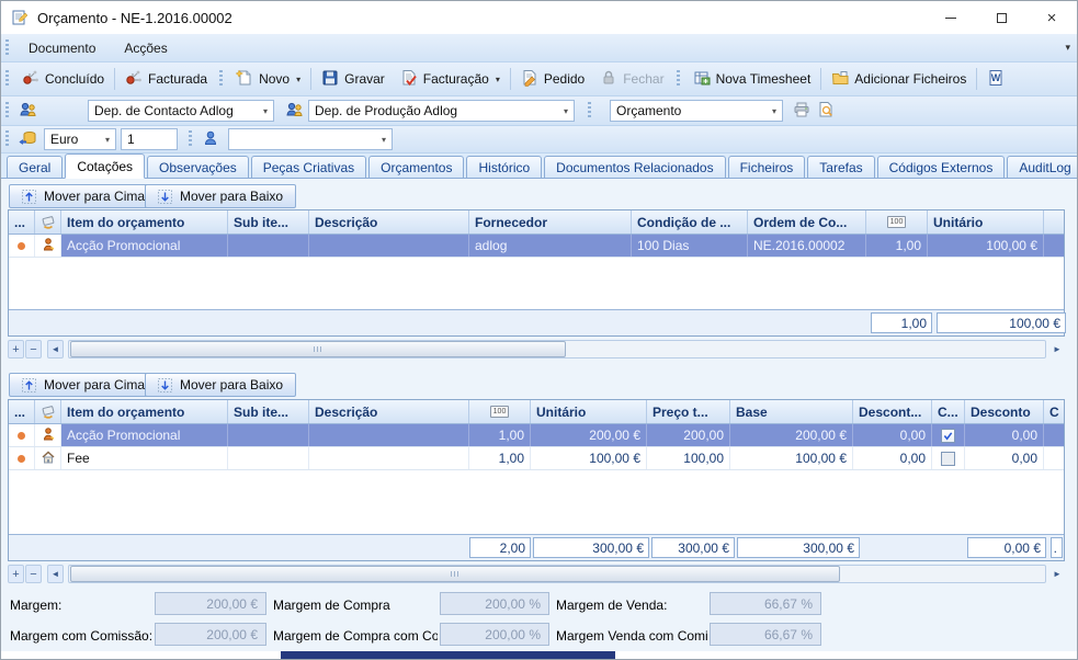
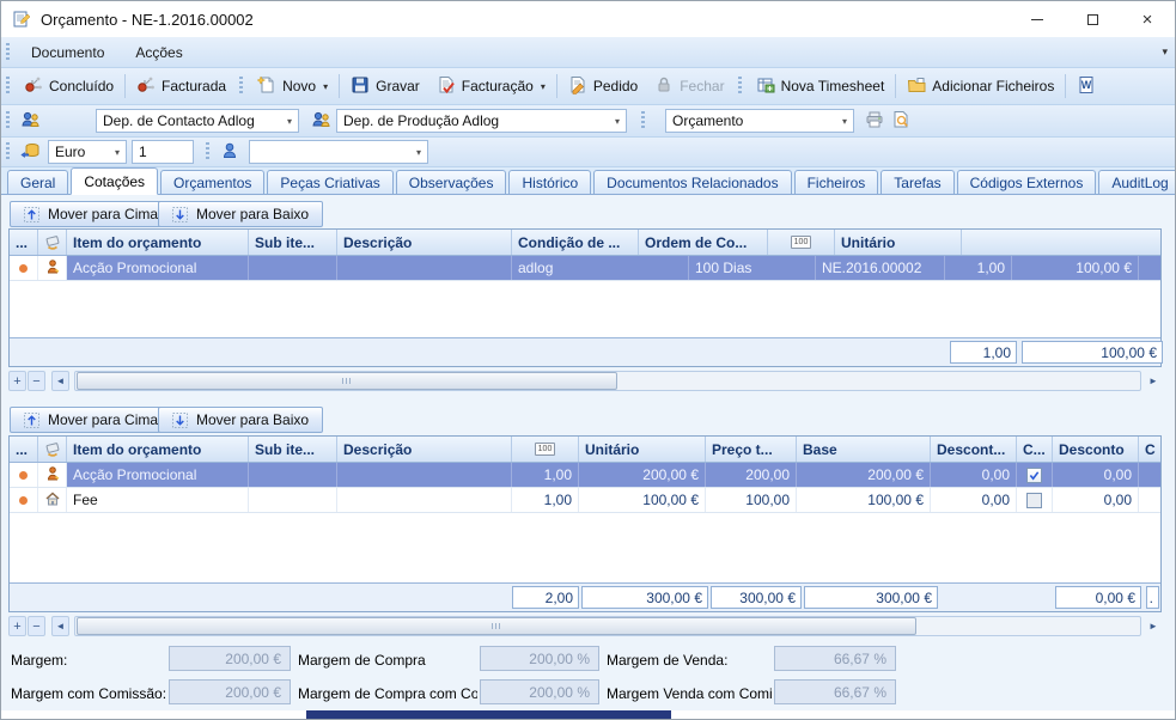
  Orçamento - NE-1.2016.00002
  ×
  Documento
  Acções
  ▾
  Concluído
  Facturada
  Novo
  ▾
  Gravar
  Facturação
  ▾
  Pedido
  Fechar
  Nova Timesheet
  Adicionar Ficheiros
  W
  Dep. de Contacto Adlog
  ▾
  Dep. de Produção Adlog
  ▾
  Orçamento
  ▾
  Euro
  ▾
  1
  ▾
  Geral
  Cotações
- Observações
+ Orçamentos
  Peças Criativas
- Orçamentos
+ Observações
  Histórico
  Documentos Relacionados
  Ficheiros
  Tarefas
  Códigos Externos
  AuditLog
  Mover para Cima
  Mover para Baixo
  ...
  Item do orçamento
  Sub ite...
  Descrição
- Fornecedor
  Condição de ...
  Ordem de Co...
  Unitário
  Acção Promocional
  adlog
  100 Dias
  NE.2016.00002
  1,00
  100,00 €
  1,00
  100,00 €
  +
  −
  ◄
  ►
  Mover para Cima
  Mover para Baixo
  ...
  Item do orçamento
  Sub ite...
  Descrição
  Unitário
  Preço t...
  Base
  Descont...
  C...
  Desconto
  C
  Acção Promocional
  1,00
  200,00 €
  200,00
  200,00 €
  0,00
  0,00
  Fee
  1,00
  100,00 €
  100,00
  100,00 €
  0,00
  0,00
  2,00
  300,00 €
  300,00 €
  300,00 €
  0,00 €
  .
  +
  −
  ◄
  ►
  Margem:
  200,00 €
  Margem de Compra
  200,00 %
  Margem de Venda:
  66,67 %
  Margem com Comissão:
  200,00 €
  Margem de Compra com Co
  200,00 %
  Margem Venda com Comi
  66,67 %
